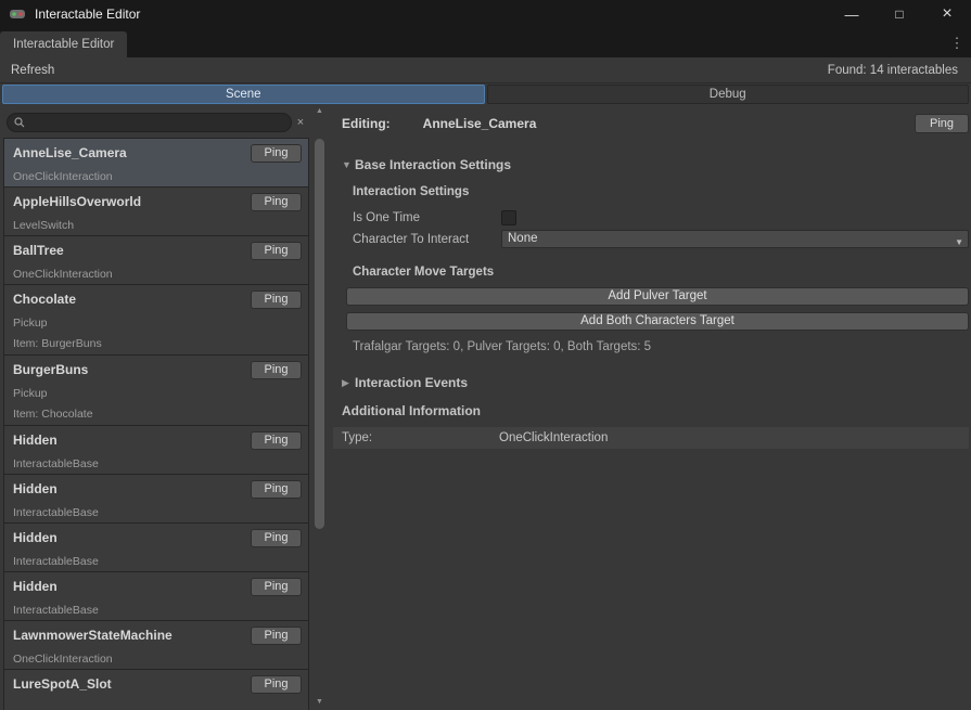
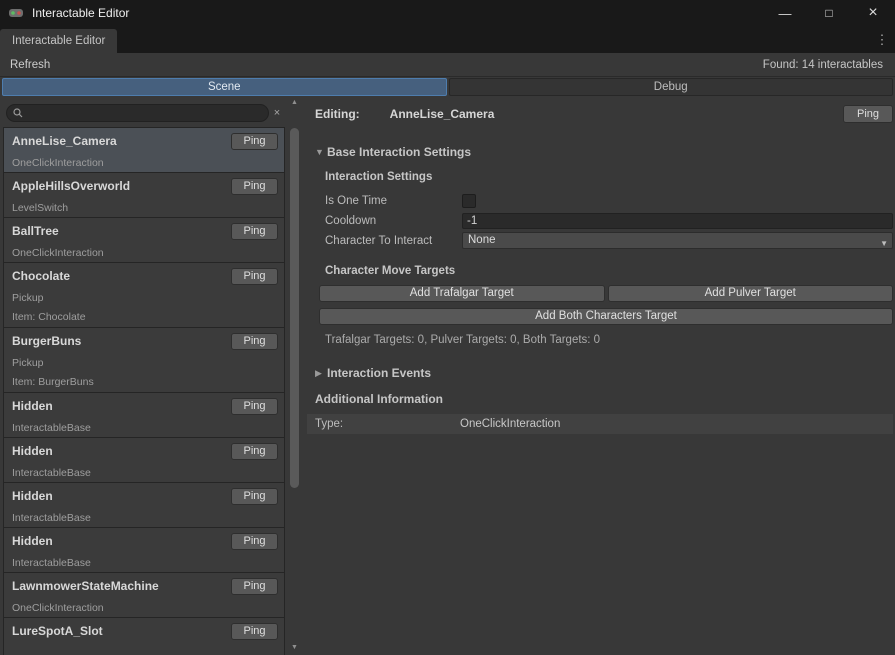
  Interactable Editor
  —
  □
  ×
  Interactable Editor
  ⋮
  Refresh
  Found: 14 interactables
  Scene
  Debug
  ×
  AnneLise_Camera
  Ping
  OneClickInteraction
  AppleHillsOverworld
  Ping
  LevelSwitch
  BallTree
  Ping
  OneClickInteraction
  Chocolate
  Ping
  Pickup
- Item: BurgerBuns
+ Item: Chocolate
  BurgerBuns
  Ping
  Pickup
- Item: Chocolate
+ Item: BurgerBuns
  Hidden
  Ping
  InteractableBase
  Hidden
  Ping
  InteractableBase
  Hidden
  Ping
  InteractableBase
  Hidden
  Ping
  InteractableBase
  LawnmowerStateMachine
  Ping
  OneClickInteraction
  LureSpotA_Slot
  Ping
  Editing:
  AnneLise_Camera
  Ping
  ▼
  Base Interaction Settings
  Interaction Settings
  Is One Time
+ Cooldown
+ -1
  Character To Interact
  None
  ▼
  Character Move Targets
+ Add Trafalgar Target
  Add Pulver Target
  Add Both Characters Target
- Trafalgar Targets: 0, Pulver Targets: 0, Both Targets: 5
+ Trafalgar Targets: 0, Pulver Targets: 0, Both Targets: 0
  ▶
  Interaction Events
  Additional Information
  Type:
  OneClickInteraction
